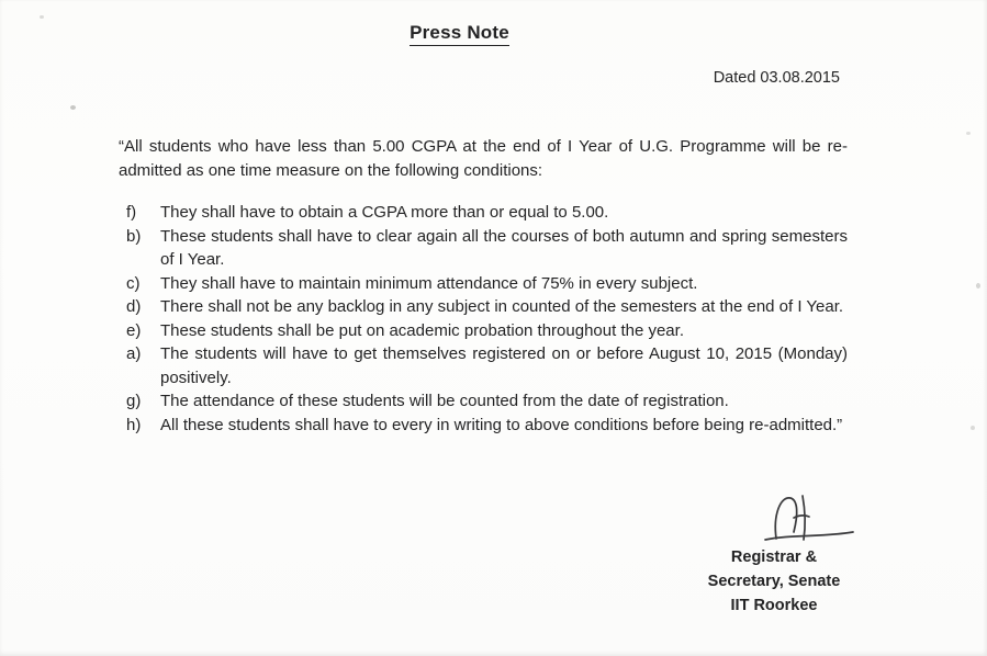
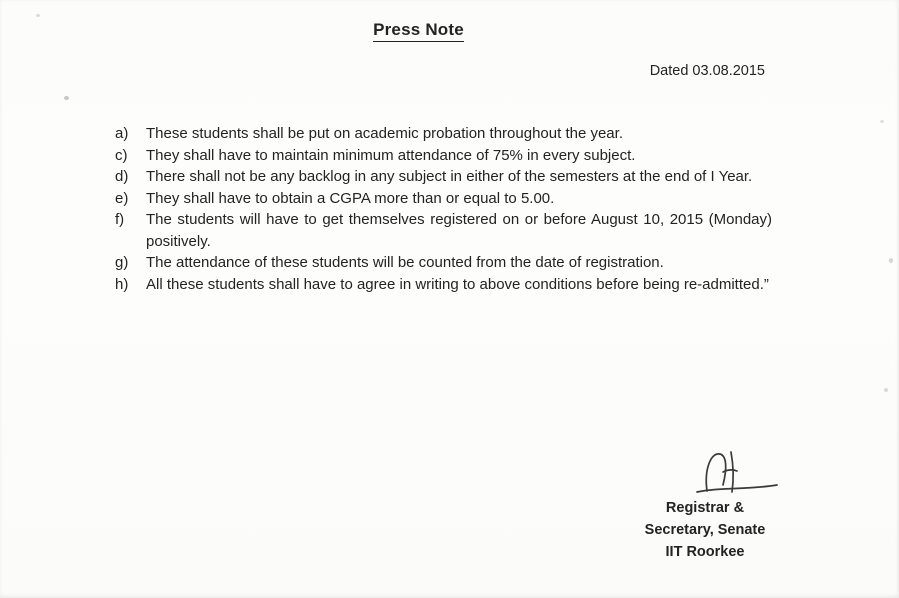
  Press Note
  Dated 03.08.2015
- “All students who have less than 5.00 CGPA at the end of I Year of U.G. Programme will be re-admitted as one time measure on the following conditions:
- f)
+ a)
- They shall have to obtain a CGPA more than or equal to 5.00.
+ These students shall be put on academic probation throughout the year.
- b)
- These students shall have to clear again all the courses of both autumn and spring semesters of I Year.
  c)
  They shall have to maintain minimum attendance of 75% in every subject.
  d)
- There shall not be any backlog in any subject in counted of the semesters at the end of I Year.
+ There shall not be any backlog in any subject in either of the semesters at the end of I Year.
  e)
- These students shall be put on academic probation throughout the year.
+ They shall have to obtain a CGPA more than or equal to 5.00.
- a)
+ f)
  The students will have to get themselves registered on or before August 10, 2015 (Monday) positively.
  g)
  The attendance of these students will be counted from the date of registration.
  h)
- All these students shall have to every in writing to above conditions before being re-admitted.”
+ All these students shall have to agree in writing to above conditions before being re-admitted.”
  Registrar &
  Secretary, Senate
  IIT Roorkee
